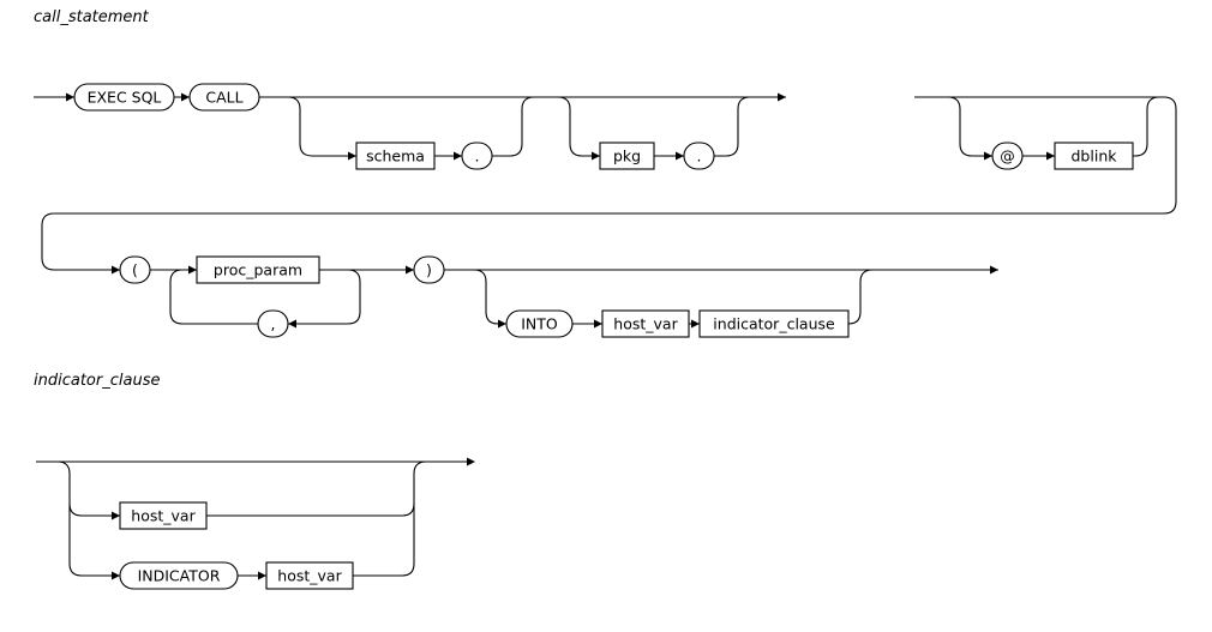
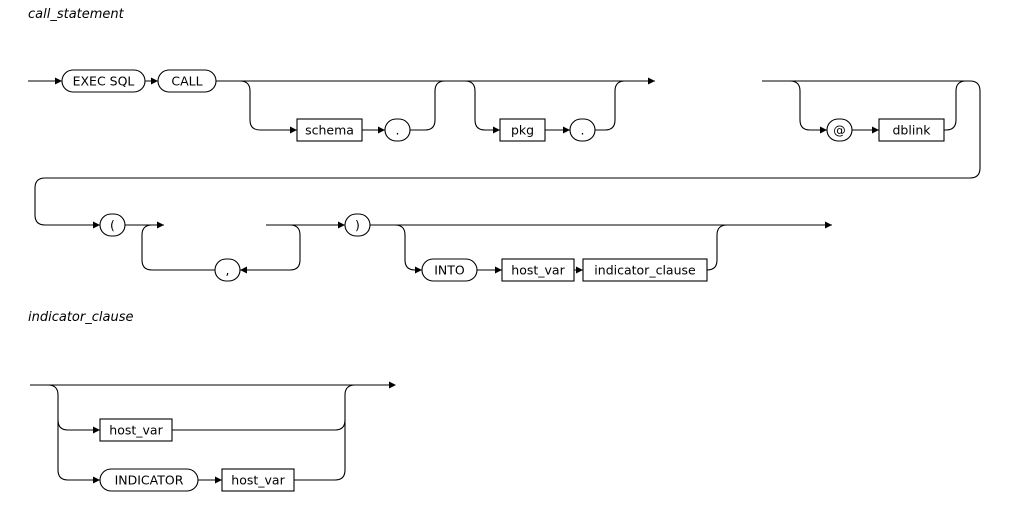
  call_statement
  EXEC SQL
  CALL
  schema
  .
  pkg
  .
  @
  dblink
  (
- proc_param
  ,
  )
  INTO
  host_var
  indicator_clause
  indicator_clause
  host_var
  INDICATOR
  host_var
